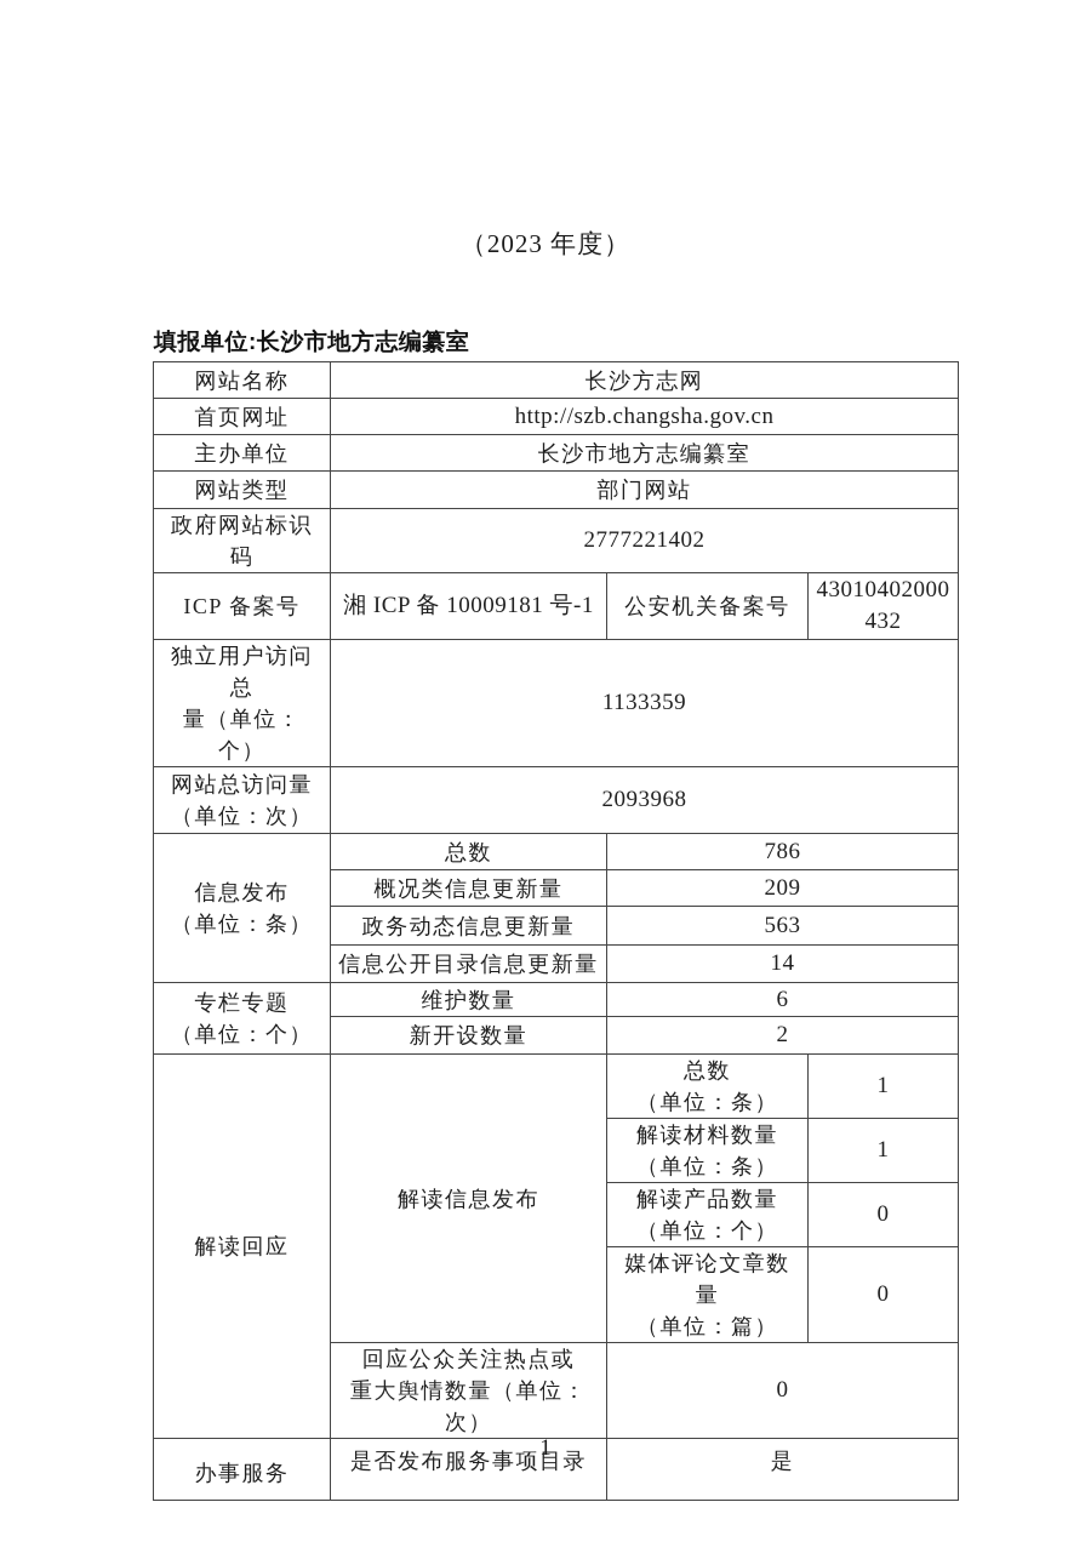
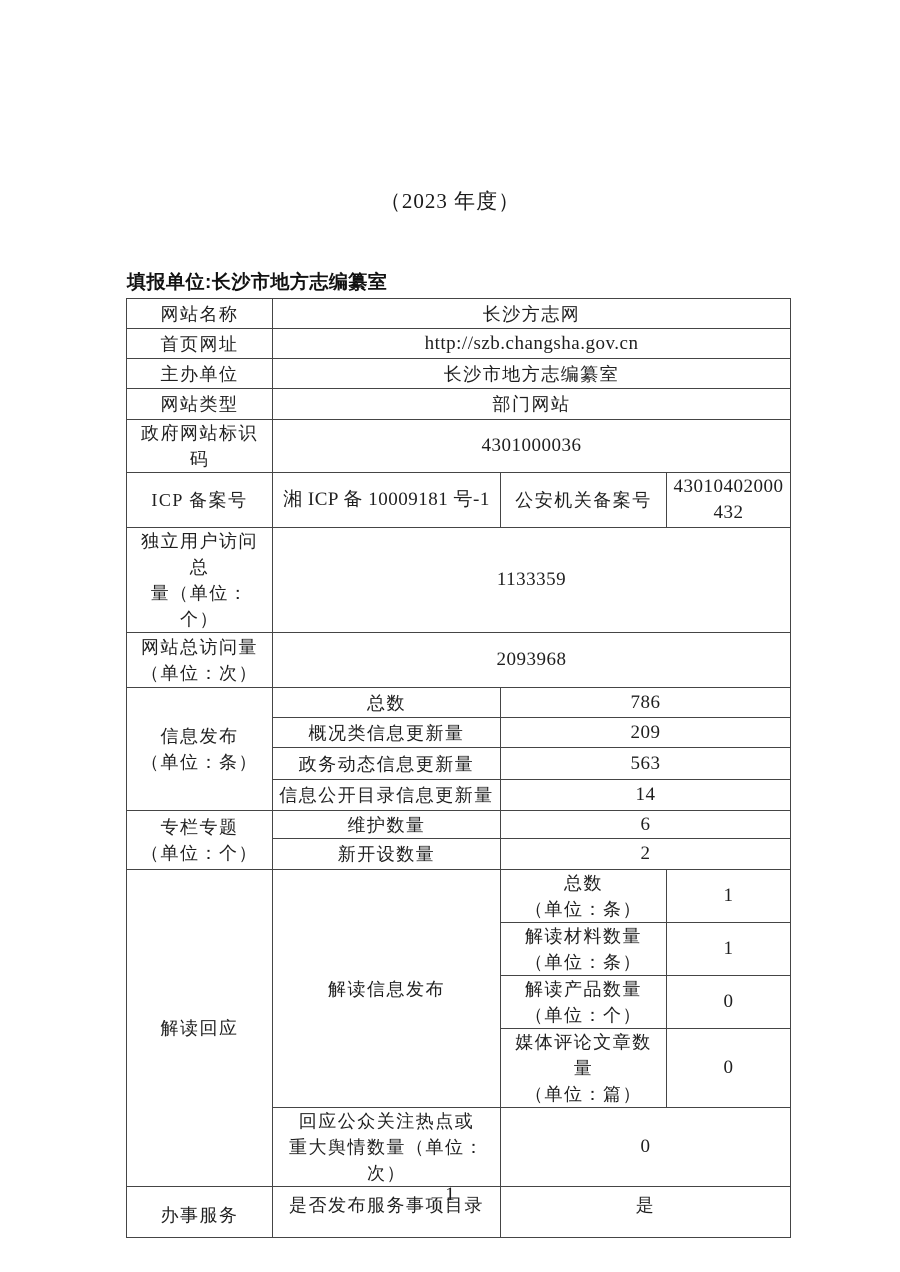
  （2023 年度）
  填报单位:长沙市地方志编纂室
  网站名称	长沙方志网
  首页网址	http://szb.changsha.gov.cn
  主办单位	长沙市地方志编纂室
  网站类型	部门网站
- 政府网站标识码	2777221402
+ 政府网站标识码	4301000036
  ICP 备案号	湘 ICP 备 10009181 号-1	公安机关备案号	43010402000 432
  独立用户访问总 量（单位：个）	1133359
  网站总访问量 （单位：次）	2093968
  信息发布 （单位：条）	总数	786
  概况类信息更新量	209
  政务动态信息更新量	563
  信息公开目录信息更新量	14
  专栏专题 （单位：个）	维护数量	6
  新开设数量	2
  解读回应	解读信息发布	总数 （单位：条）	1
  解读材料数量 （单位：条）	1
  解读产品数量 （单位：个）	0
  媒体评论文章数量 （单位：篇）	0
  回应公众关注热点或 重大舆情数量（单位： 次）	0
  办事服务	是否发布服务事项目录	是
  1
